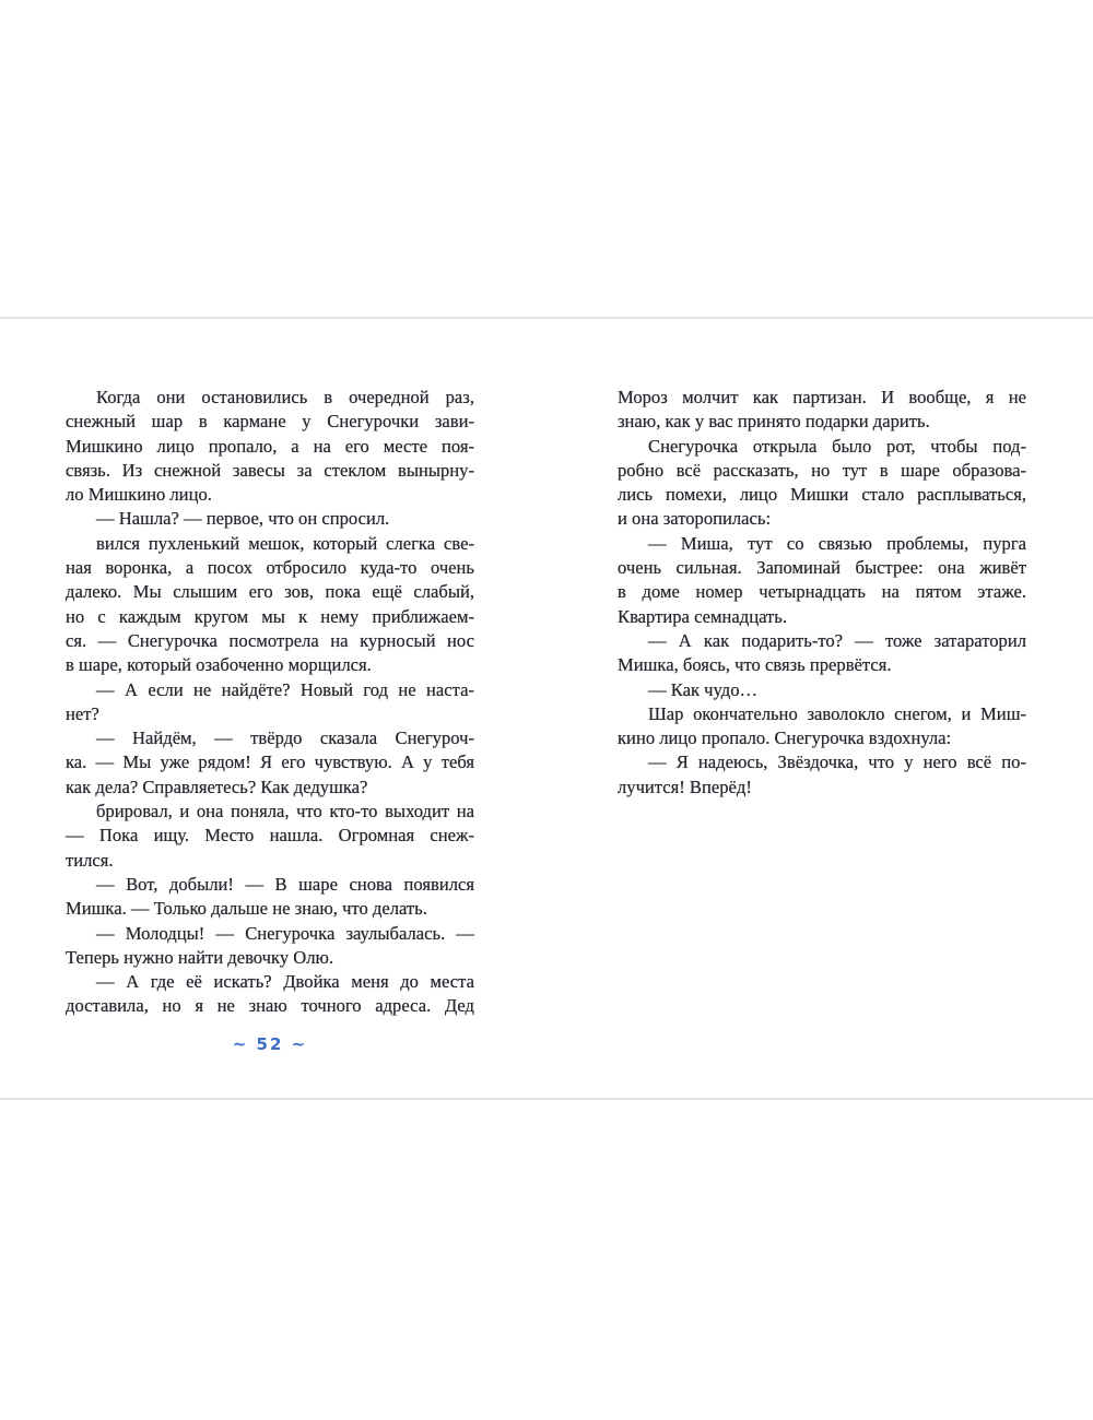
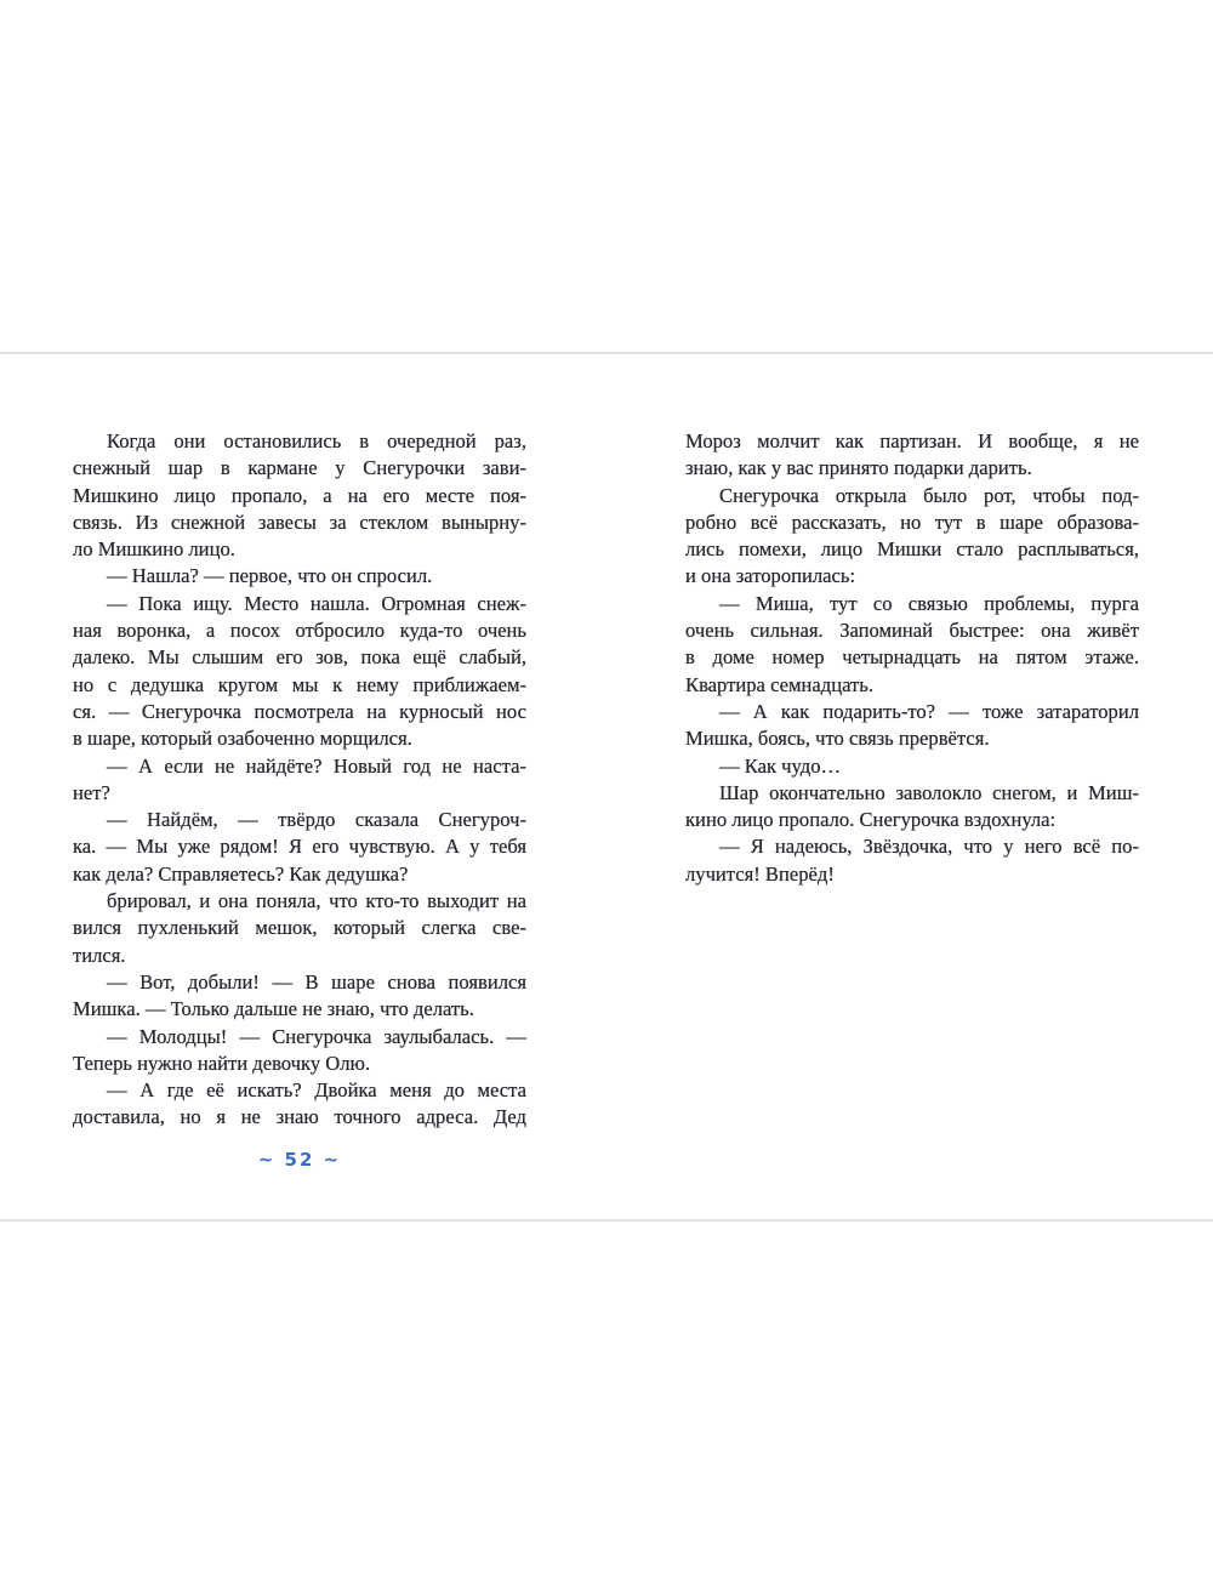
  Когда они остановились в очередной раз,
  снежный шар в кармане у Снегурочки зави-
  Мишкино лицо пропало, а на его месте поя-
  связь. Из снежной завесы за стеклом вынырну-
  ло Мишкино лицо.
  — Нашла? — первое, что он спросил.
- вился пухленький мешок, который слегка све-
+ — Пока ищу. Место нашла. Огромная снеж-
  ная воронка, а посох отбросило куда-то очень
  далеко. Мы слышим его зов, пока ещё слабый,
- но с каждым кругом мы к нему приближаем-
+ но с дедушка кругом мы к нему приближаем-
  ся. — Снегурочка посмотрела на курносый нос
  в шаре, который озабоченно морщился.
  — А если не найдёте? Новый год не наста-
  нет?
  — Найдём, — твёрдо сказала Снегуроч-
  ка. — Мы уже рядом! Я его чувствую. А у тебя
  как дела? Справляетесь? Как дедушка?
  брировал, и она поняла, что кто-то выходит на
- — Пока ищу. Место нашла. Огромная снеж-
+ вился пухленький мешок, который слегка све-
  тился.
  — Вот, добыли! — В шаре снова появился
  Мишка. — Только дальше не знаю, что делать.
  — Молодцы! — Снегурочка заулыбалась. —
  Теперь нужно найти девочку Олю.
  — А где её искать? Двойка меня до места
  доставила, но я не знаю точного адреса. Дед
  Мороз молчит как партизан. И вообще, я не
  знаю, как у вас принято подарки дарить.
  Снегурочка открыла было рот, чтобы под-
  робно всё рассказать, но тут в шаре образова-
  лись помехи, лицо Мишки стало расплываться,
  и она заторопилась:
  — Миша, тут со связью проблемы, пурга
  очень сильная. Запоминай быстрее: она живёт
  в доме номер четырнадцать на пятом этаже.
  Квартира семнадцать.
  — А как подарить-то? — тоже затараторил
  Мишка, боясь, что связь прервётся.
  — Как чудо…
  Шар окончательно заволокло снегом, и Миш-
  кино лицо пропало. Снегурочка вздохнула:
  — Я надеюсь, Звёздочка, что у него всё по-
  лучится! Вперёд!
  ~ 52 ~
